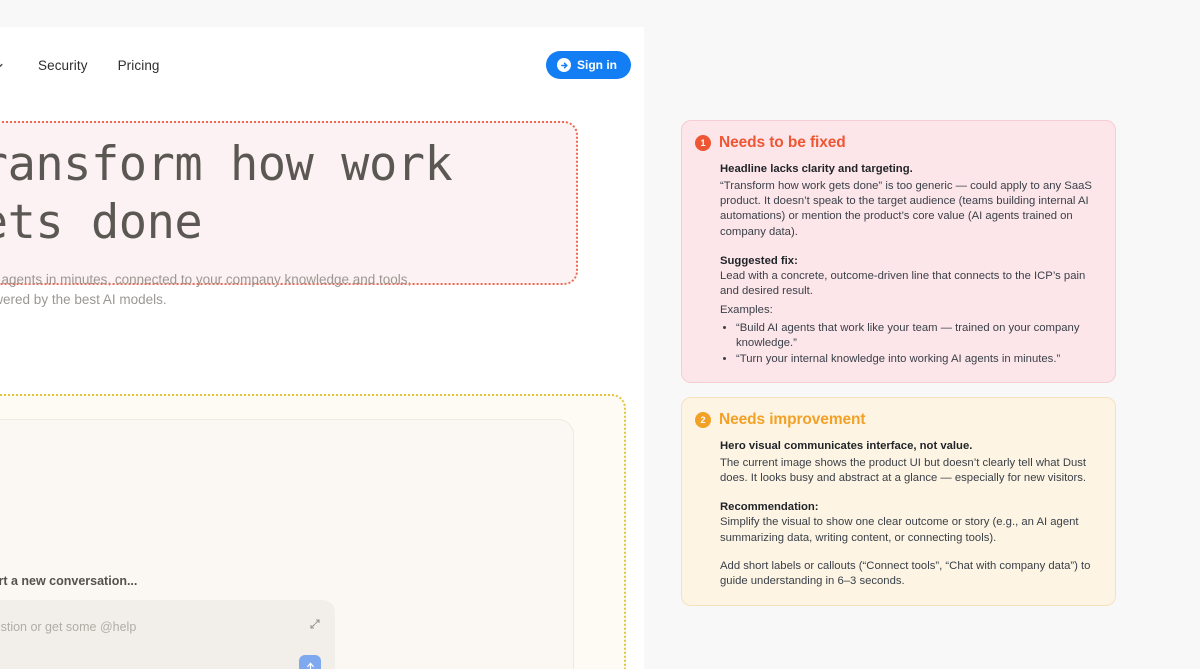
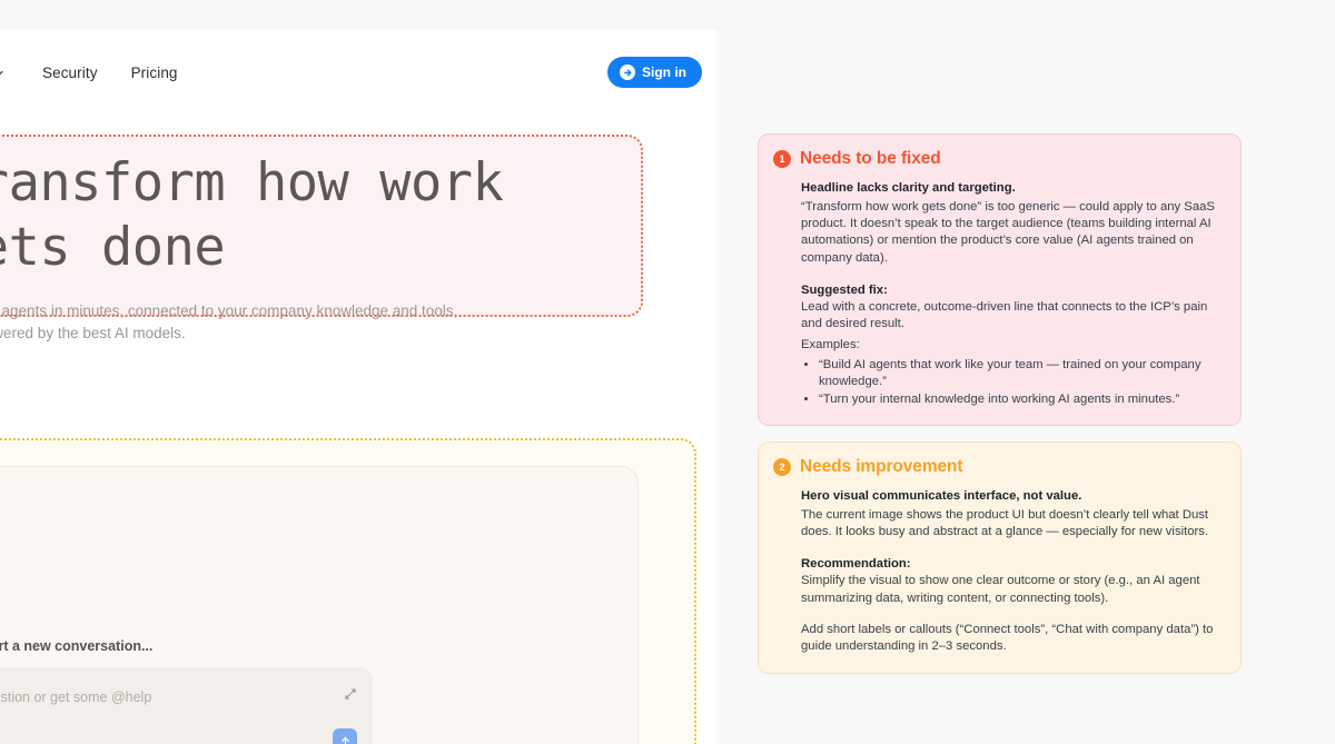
  Security
  Pricing
  Sign in
  ansform how work
  ts done
  agents in minutes, connected to your company knowledge and tools,
  ered by the best AI models.
  rt a new conversation...
  stion or get some @help
  1
  Needs to be fixed
  Headline lacks clarity and targeting.
  “Transform how work gets done” is too generic — could apply to any SaaS product. It doesn’t speak to the target audience (teams building internal AI automations) or mention the product’s core value (AI agents trained on company data).
  Suggested fix:
  Lead with a concrete, outcome-driven line that connects to the ICP’s pain and desired result.
  Examples:
  “Build AI agents that work like your team — trained on your company knowledge.”
  “Turn your internal knowledge into working AI agents in minutes.”
  2
  Needs improvement
  Hero visual communicates interface, not value.
  The current image shows the product UI but doesn’t clearly tell what Dust does. It looks busy and abstract at a glance — especially for new visitors.
  Recommendation:
  Simplify the visual to show one clear outcome or story (e.g., an AI agent summarizing data, writing content, or connecting tools).
- Add short labels or callouts (“Connect tools”, “Chat with company data”) to guide understanding in 6–3 seconds.
+ Add short labels or callouts (“Connect tools”, “Chat with company data”) to guide understanding in 2–3 seconds.
